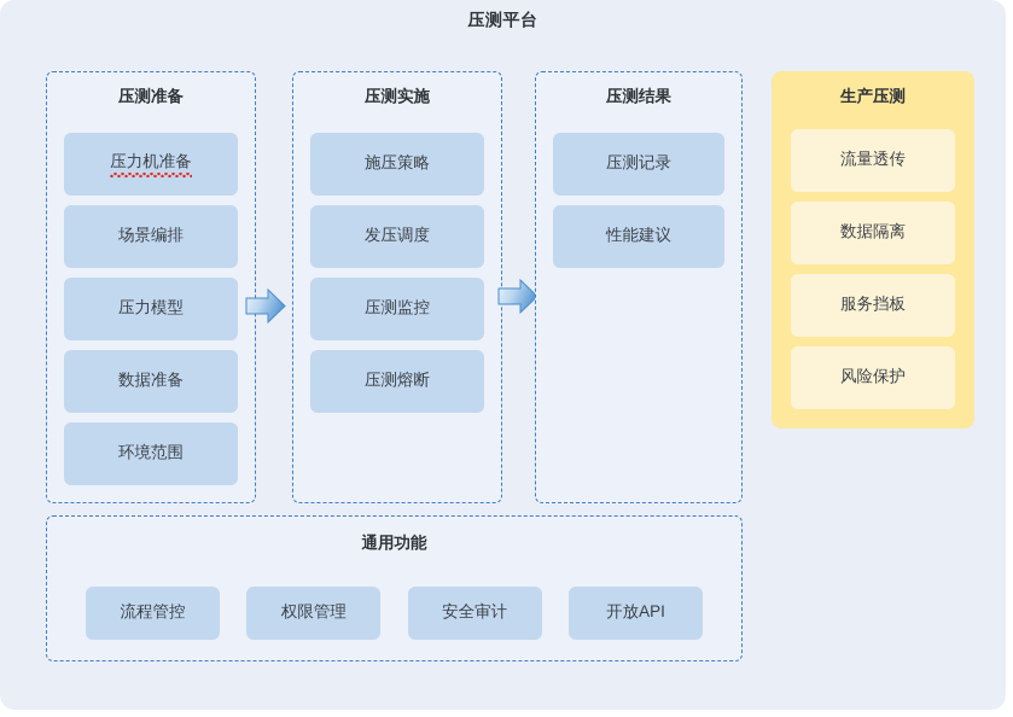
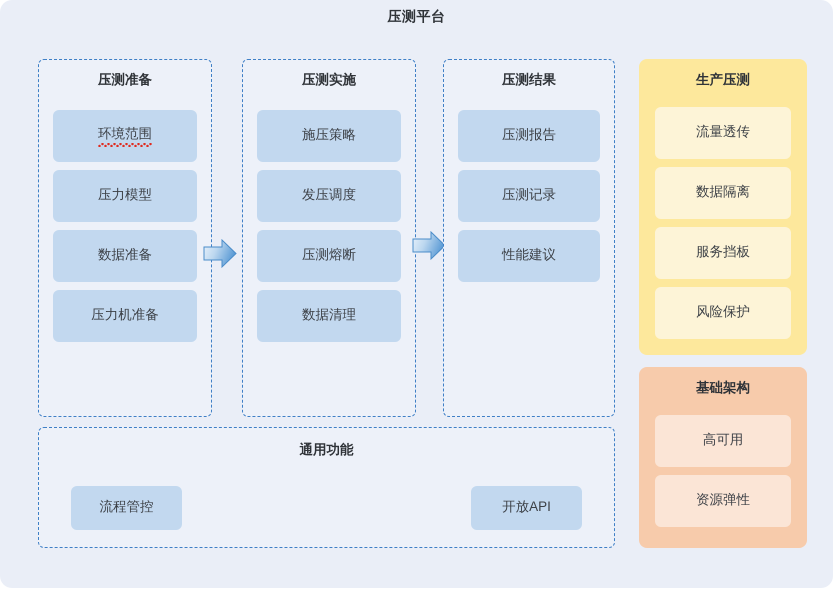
  压测平台
  压测准备
- 压力机准备
+ 环境范围
- 场景编排
  压力模型
  数据准备
- 环境范围
+ 压力机准备
  压测实施
  施压策略
  发压调度
- 压测监控
  压测熔断
+ 数据清理
  压测结果
+ 压测报告
  压测记录
  性能建议
  通用功能
  流程管控
- 权限管理
- 安全审计
  开放API
  生产压测
  流量透传
  数据隔离
  服务挡板
  风险保护
+ 基础架构
+ 高可用
+ 资源弹性
